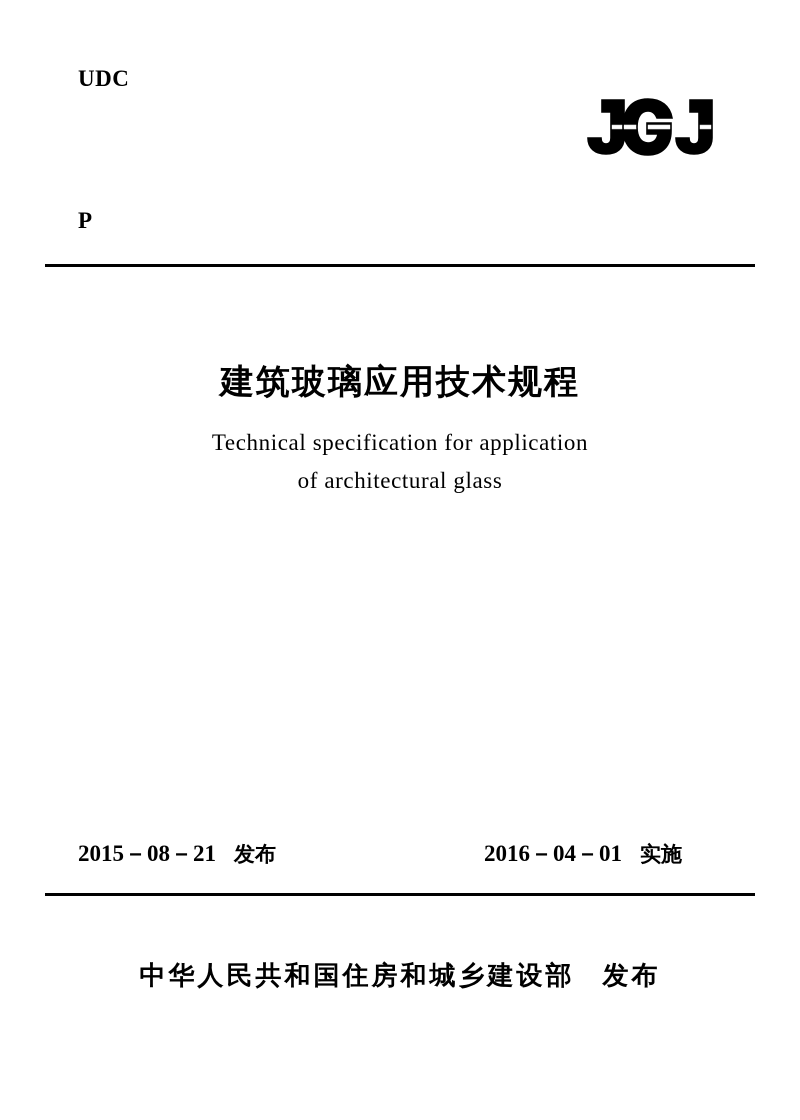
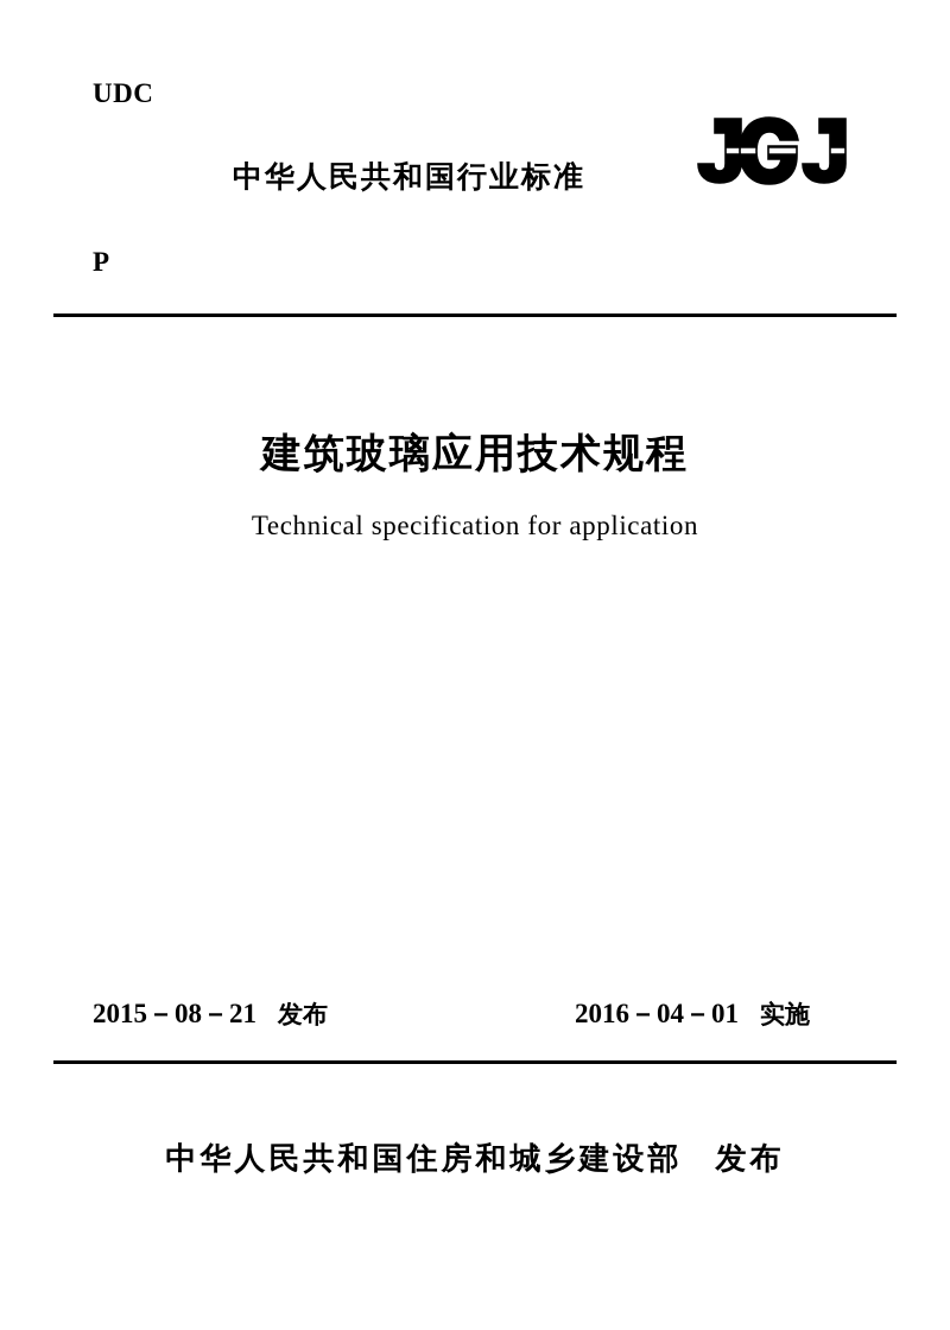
  UDC
  P
+ 中华人民共和国行业标准
  建筑玻璃应用技术规程
  Technical specification for application
- of architectural glass
  2015－08－21 发布
  2016－04－01 实施
  中华人民共和国住房和城乡建设部 发布
